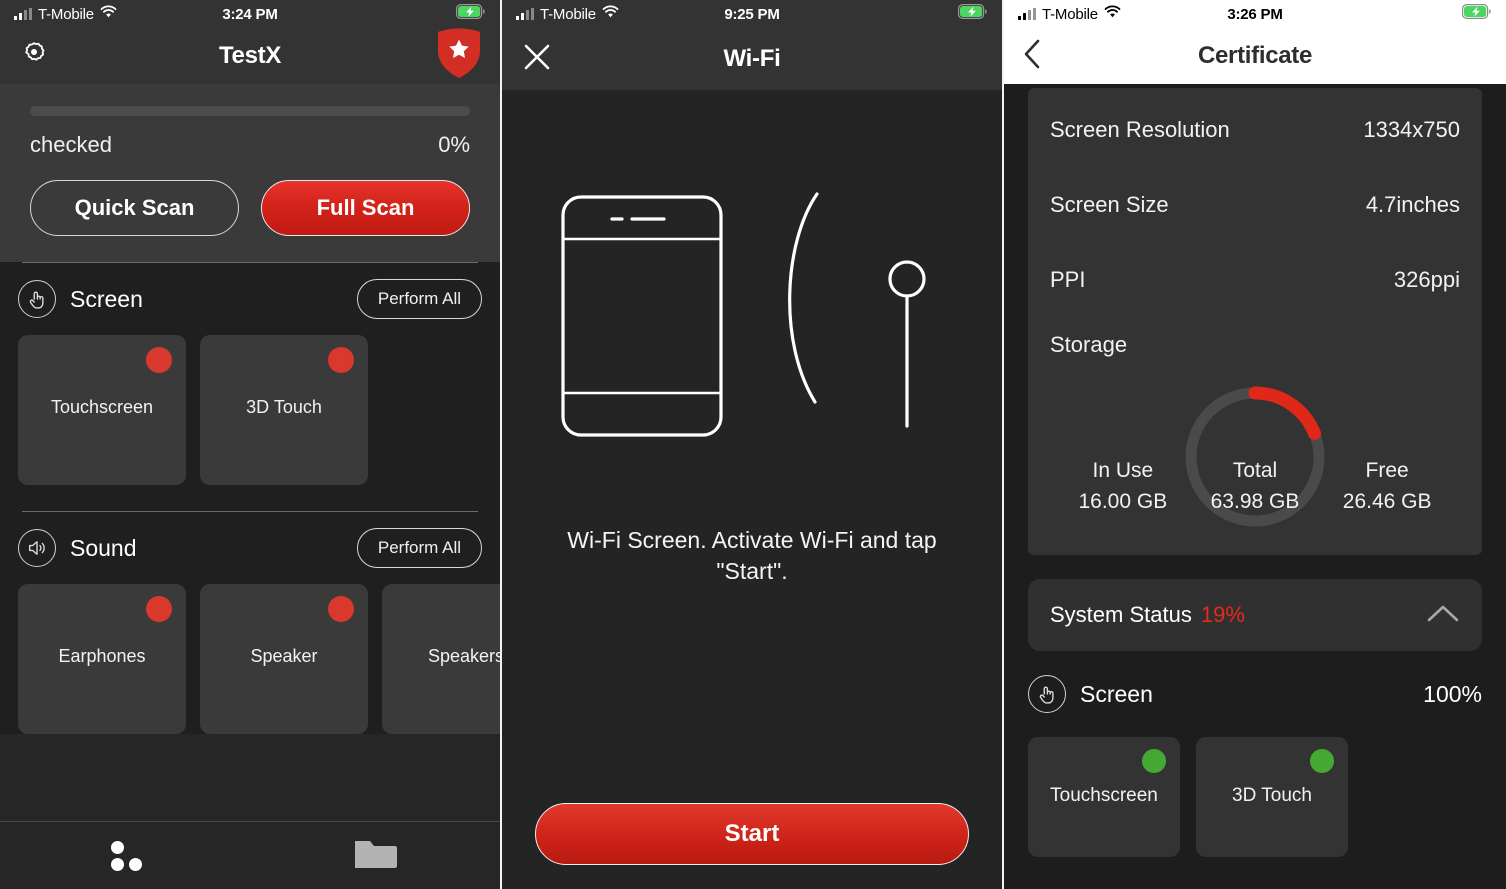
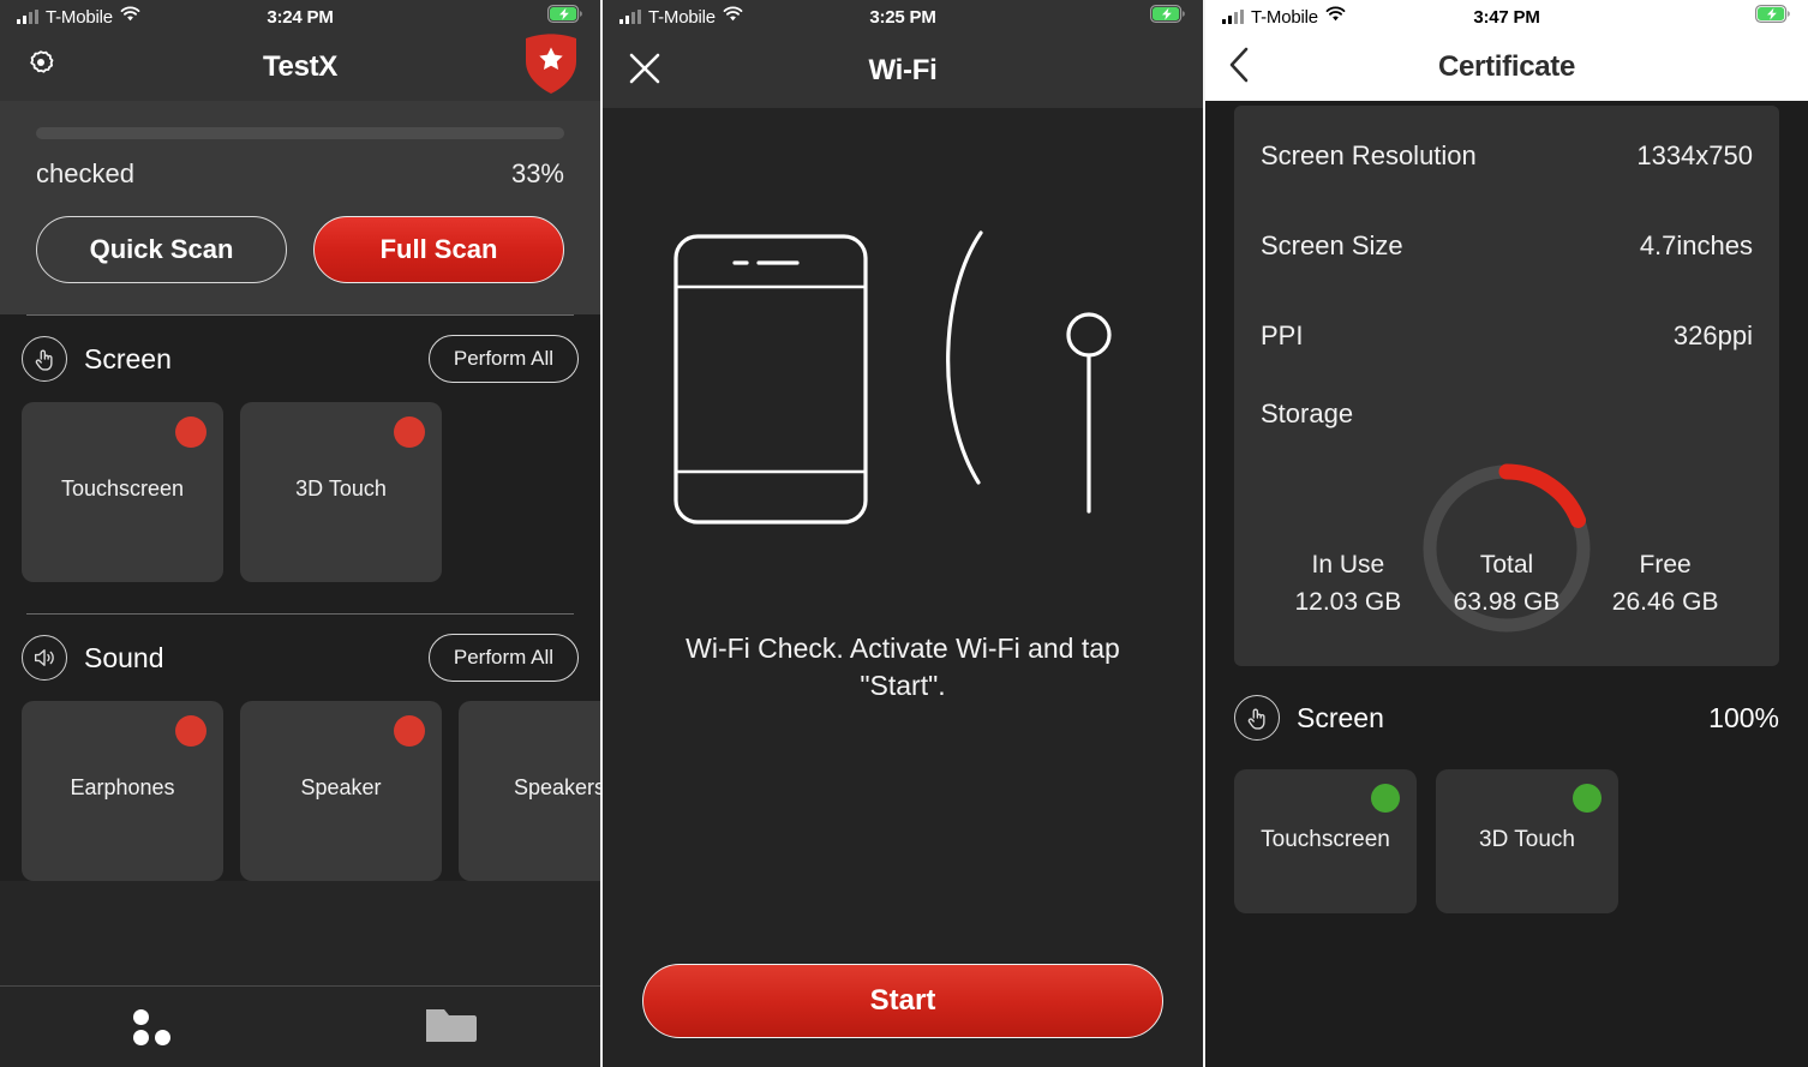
  T-Mobile
  3:24 PM
  TestX
  checked
- 0%
+ 33%
  Quick Scan
  Full Scan
  Screen
  Perform All
  Touchscreen
  3D Touch
  Sound
  Perform All
  Earphones
  Speaker
  Speakers
  T-Mobile
- 9:25 PM
+ 3:25 PM
  Wi-Fi
- Wi-Fi Screen. Activate Wi-Fi and tap "Start".
+ Wi-Fi Check. Activate Wi-Fi and tap "Start".
  Start
  T-Mobile
- 3:26 PM
+ 3:47 PM
  Certificate
  Screen Resolution
  1334x750
  Screen Size
  4.7inches
  PPI
  326ppi
  Storage
  In Use
- 16.00 GB
+ 12.03 GB
  Total
  63.98 GB
  Free
  26.46 GB
- System Status
- 19%
  Screen
  100%
  Touchscreen
  3D Touch
